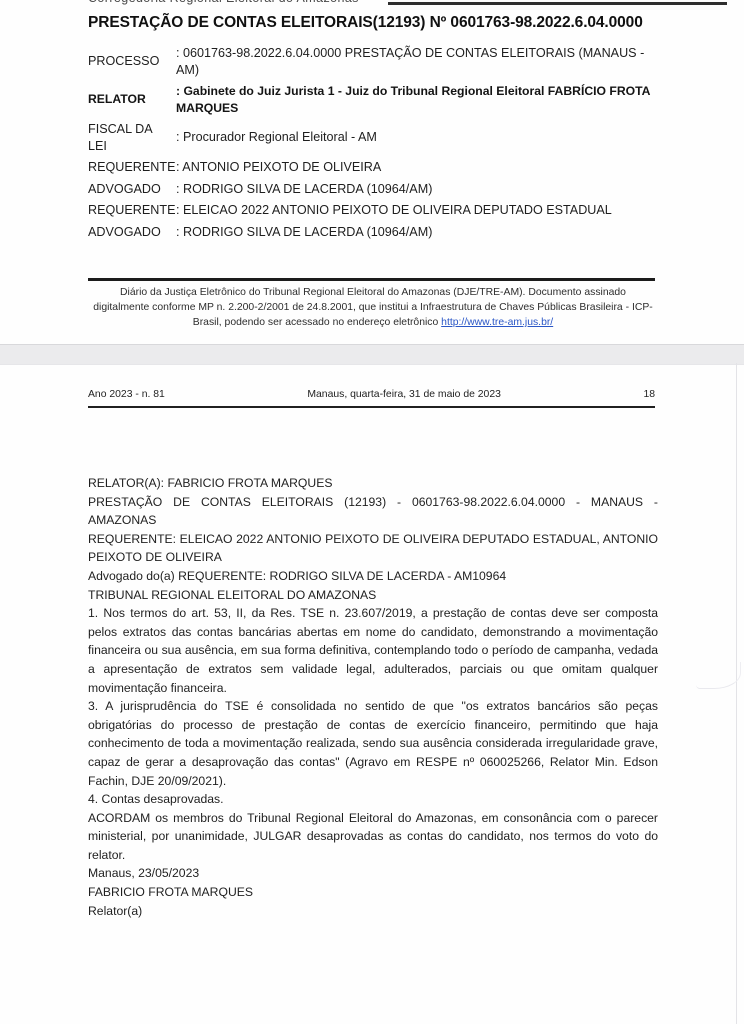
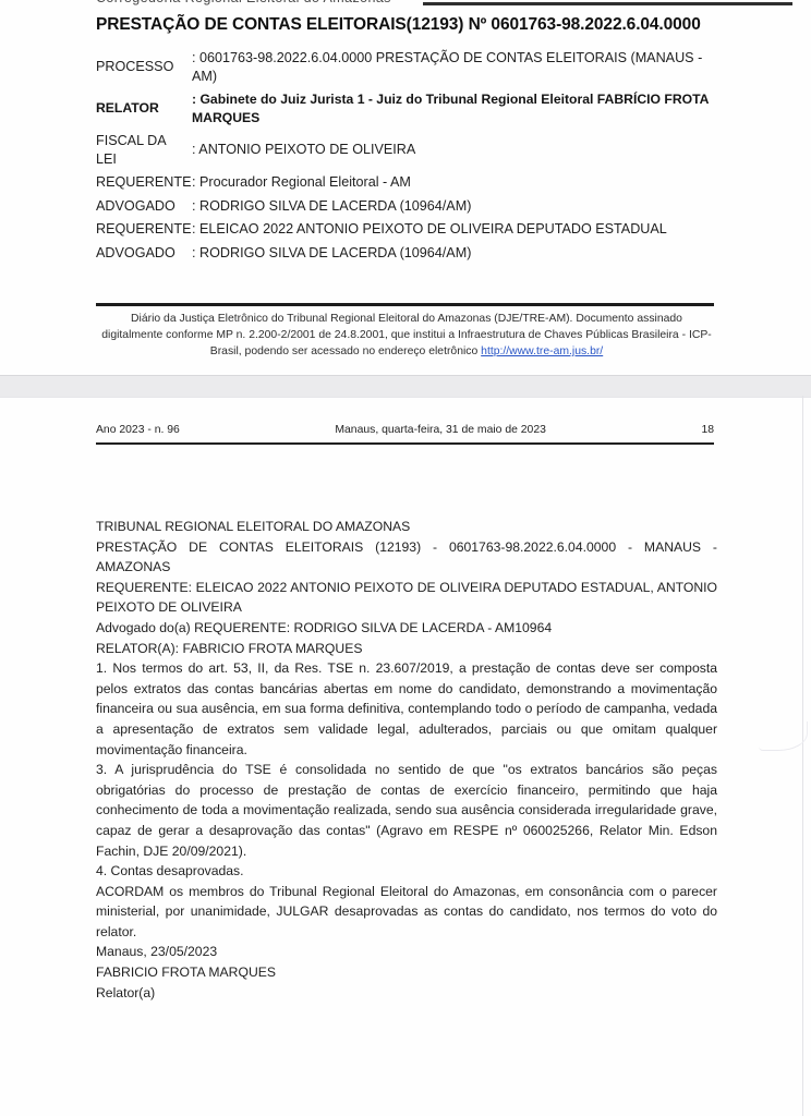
  PRESTAÇÃO DE CONTAS ELEITORAIS(12193) Nº 0601763-98.2022.6.04.0000
  PROCESSO
  : 0601763-98.2022.6.04.0000 PRESTAÇÃO DE CONTAS ELEITORAIS (MANAUS - AM)
  RELATOR
  : Gabinete do Juiz Jurista 1 - Juiz do Tribunal Regional Eleitoral FABRÍCIO FROTA MARQUES
  FISCAL DA
  LEI
- : Procurador Regional Eleitoral - AM
+ : ANTONIO PEIXOTO DE OLIVEIRA
  REQUERENTE
- : ANTONIO PEIXOTO DE OLIVEIRA
+ : Procurador Regional Eleitoral - AM
  ADVOGADO
  : RODRIGO SILVA DE LACERDA (10964/AM)
  REQUERENTE
  : ELEICAO 2022 ANTONIO PEIXOTO DE OLIVEIRA DEPUTADO ESTADUAL
  ADVOGADO
  : RODRIGO SILVA DE LACERDA (10964/AM)
  Diário da Justiça Eletrônico do Tribunal Regional Eleitoral do Amazonas (DJE/TRE-AM). Documento assinado digitalmente conforme MP n. 2.200-2/2001 de 24.8.2001, que institui a Infraestrutura de Chaves Públicas Brasileira - ICP-Brasil, podendo ser acessado no endereço eletrônico http://www.tre-am.jus.br/
- Ano 2023 - n. 81
+ Ano 2023 - n. 96
  Manaus, quarta-feira, 31 de maio de 2023
  18
- RELATOR(A): FABRICIO FROTA MARQUES
+ TRIBUNAL REGIONAL ELEITORAL DO AMAZONAS
  PRESTAÇÃO DE CONTAS ELEITORAIS (12193) - 0601763-98.2022.6.04.0000 - MANAUS - AMAZONAS
  REQUERENTE: ELEICAO 2022 ANTONIO PEIXOTO DE OLIVEIRA DEPUTADO ESTADUAL, ANTONIO PEIXOTO DE OLIVEIRA
  Advogado do(a) REQUERENTE: RODRIGO SILVA DE LACERDA - AM10964
- TRIBUNAL REGIONAL ELEITORAL DO AMAZONAS
+ RELATOR(A): FABRICIO FROTA MARQUES
  1. Nos termos do art. 53, II, da Res. TSE n. 23.607/2019, a prestação de contas deve ser composta pelos extratos das contas bancárias abertas em nome do candidato, demonstrando a movimentação financeira ou sua ausência, em sua forma definitiva, contemplando todo o período de campanha, vedada a apresentação de extratos sem validade legal, adulterados, parciais ou que omitam qualquer movimentação financeira.
  3. A jurisprudência do TSE é consolidada no sentido de que "os extratos bancários são peças obrigatórias do processo de prestação de contas de exercício financeiro, permitindo que haja conhecimento de toda a movimentação realizada, sendo sua ausência considerada irregularidade grave, capaz de gerar a desaprovação das contas" (Agravo em RESPE nº 060025266, Relator Min. Edson Fachin, DJE 20/09/2021).
  4. Contas desaprovadas.
  ACORDAM os membros do Tribunal Regional Eleitoral do Amazonas, em consonância com o parecer ministerial, por unanimidade, JULGAR desaprovadas as contas do candidato, nos termos do voto do relator.
  Manaus, 23/05/2023
  FABRICIO FROTA MARQUES
  Relator(a)
